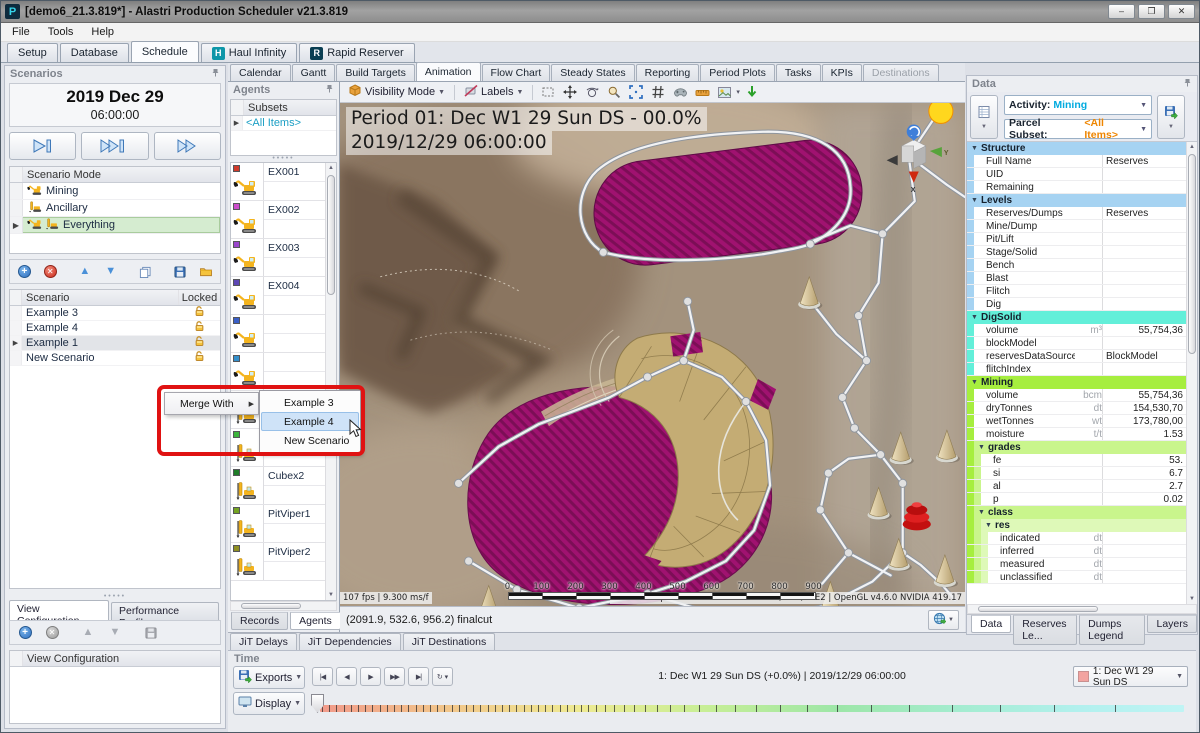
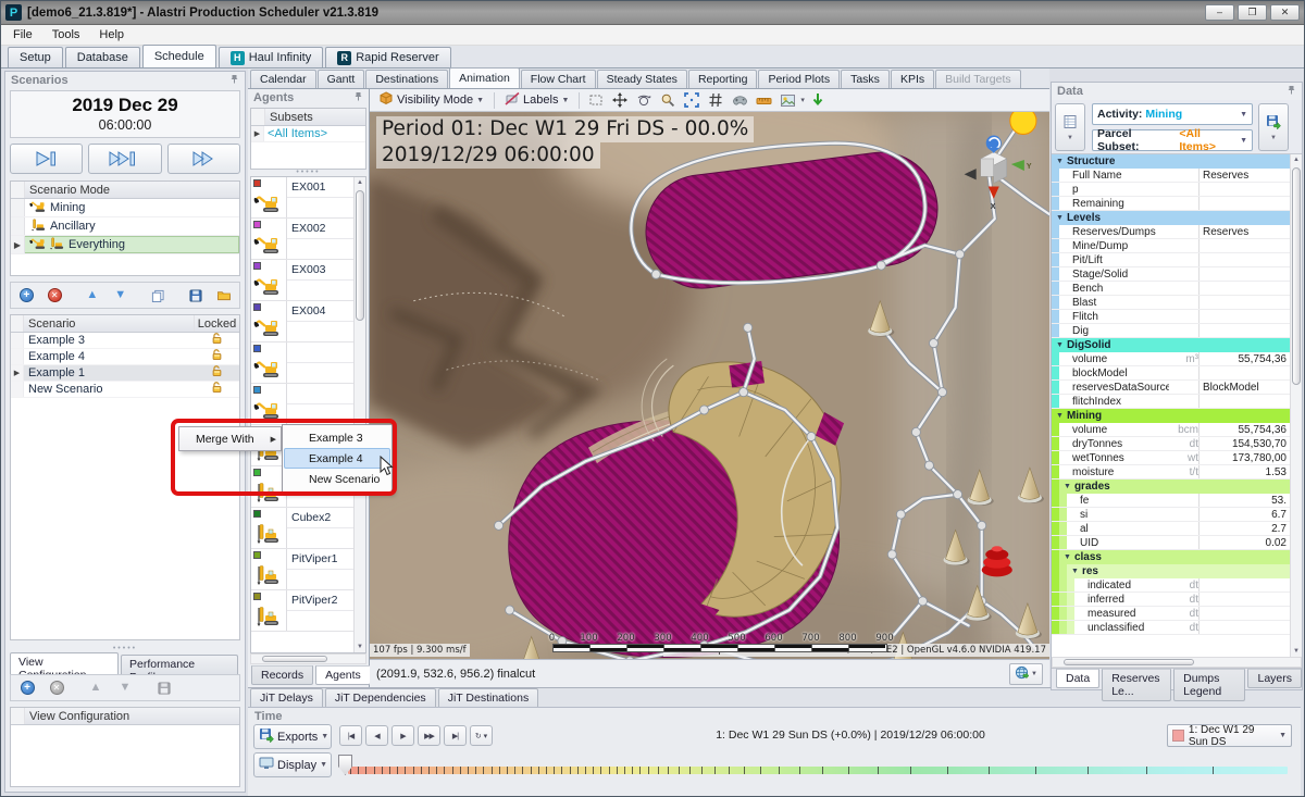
  P
  [demo6_21.3.819*] - Alastri Production Scheduler v21.3.819
  –
  ❐
  ✕
  File
  Tools
  Help
  Setup
  Database
  Schedule
  H
  Haul Infinity
  R
  Rapid Reserver
  Scenarios
  2019 Dec 29
  06:00:00
  Scenario Mode
  Mining
  Ancillary
  ▶
  Everything
  +
  ✕
  ▲
  ▼
  Scenario
  Locked
  Example 3
  Example 4
  Example 1
  New Scenario
  +
  ✕
  ▲
  ▼
  View Configuration
  Calendar
  Gantt
- Build Targets
+ Destinations
  Animation
  Flow Chart
  Steady States
  Reporting
  Period Plots
  Tasks
  KPIs
- Destinations
+ Build Targets
  Agents
  Subsets
  <All Items>
  EX001
  EX002
  EX003
  EX004
  Cubex2
  PitViper1
  PitViper2
  Records
  Agents
  Visibility Mode
  Labels
  Y
  X
- Period 01: Dec W1 29 Sun DS - 00.0%
+ Period 01: Dec W1 29 Fri DS - 00.0%
  2019/12/29 06:00:00
  107 fps | 9.300 ms/f
  0
  100
  200
  300
  400
  500
  600
  700
  800
  900
  (2091.9, 532.6, 956.2) finalcut
  JiT Delays
  JiT Dependencies
  JiT Destinations
  Time
  Exports
  Display
  1: Dec W1 29 Sun DS (+0.0%) | 2019/12/29 06:00:00
  1: Dec W1 29 Sun DS
  Data
  Activity:
  Mining
  Parcel Subset:
  <All Items>
  Structure
  Full Name
  Reserves
- UID
+ p
  Remaining
  Levels
  Reserves/Dumps
  Reserves
  Mine/Dump
  Pit/Lift
  Stage/Solid
  Bench
  Blast
  Flitch
  Dig
  DigSolid
  volume
  m³
  55,754,36
  blockModel
  reservesDataSource
  BlockModel
  flitchIndex
  Mining
  volume
  bcm
  55,754,36
  dryTonnes
  dt
  154,530,70
  wetTonnes
  wt
  173,780,00
  moisture
  t/t
  1.53
  grades
  fe
  53.
  si
  6.7
  al
  2.7
- p
+ UID
  0.02
  class
  res
  indicated
  dt
  inferred
  dt
  measured
  dt
  unclassified
  dt
  Data
  Reserves Le...
  Dumps Legend
  Layers
  Merge With
  Example 3
  Example 4
  New Scenario
